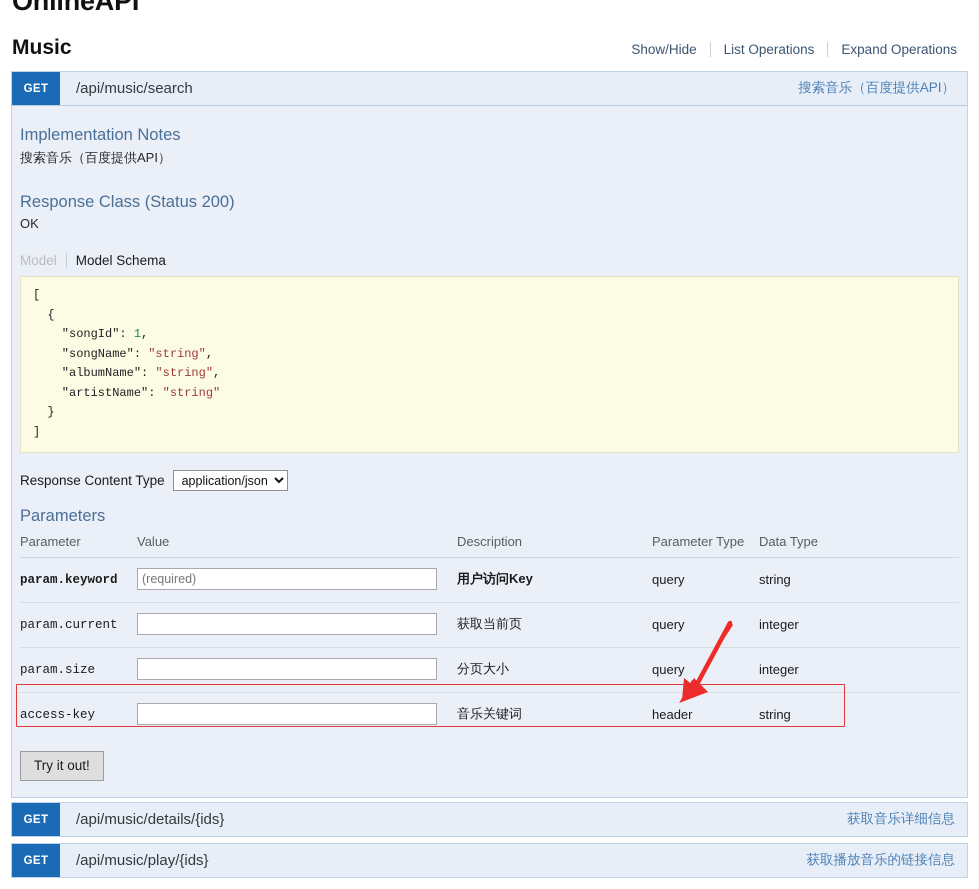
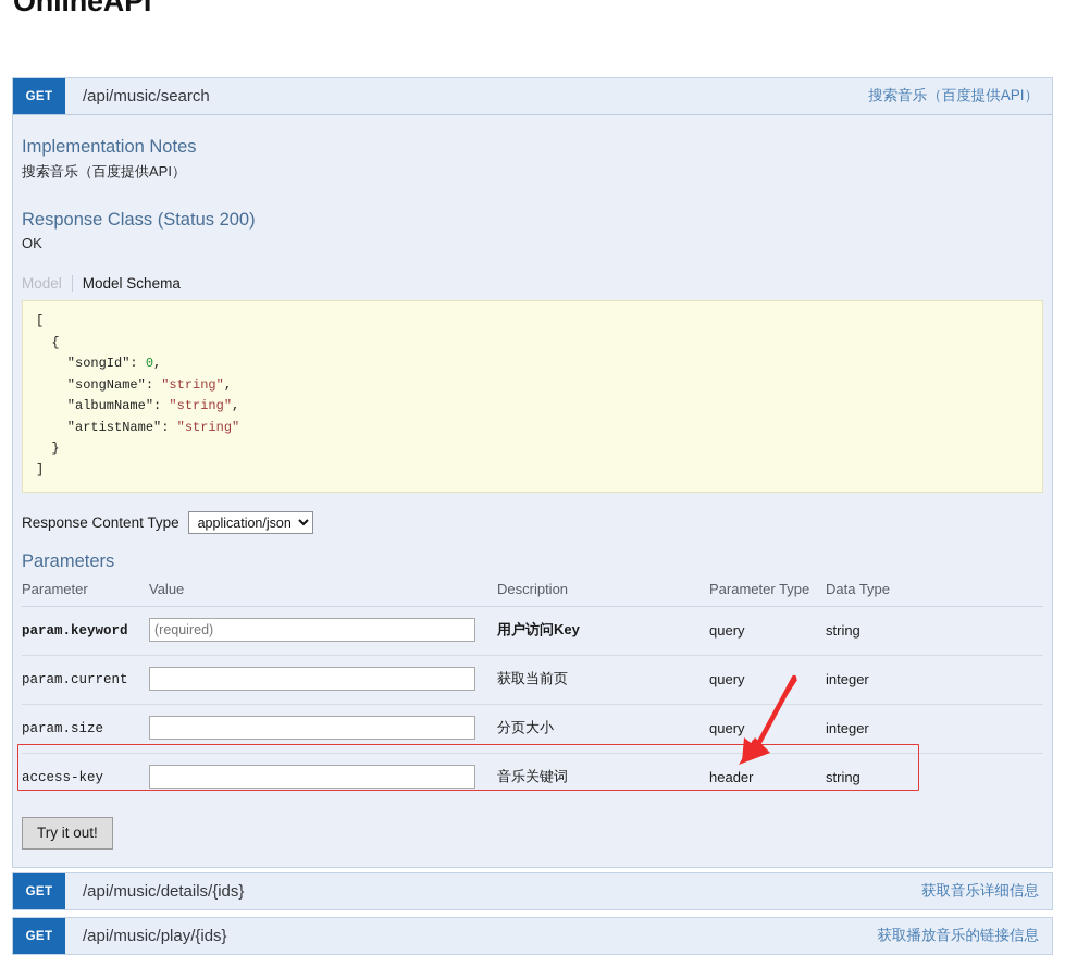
  OnlineAPI
- Music
- Show/Hide
- List Operations
- Expand Operations
  GET
  /api/music/search
  搜索音乐（百度提供API）
  Implementation Notes
  搜索音乐（百度提供API）
  Response Class (Status 200)
  OK
  Model
  Model Schema
- [ { "songId": 1, "songName": "string", "albumName": "string", "artistName": "string" } ]
+ [ { "songId": 0, "songName": "string", "albumName": "string", "artistName": "string" } ]
  Response Content Type
  application/json
  Parameters
  Parameter	Value	Description	Parameter Type	Data Type
  param.keyword	(required)	用户访问Key	query	string
  param.current		获取当前页	query	integer
  param.size		分页大小	query	integer
  access-key		音乐关键词	header	string
  Try it out!
  GET
  /api/music/details/{ids}
  获取音乐详细信息
  GET
  /api/music/play/{ids}
  获取播放音乐的链接信息
